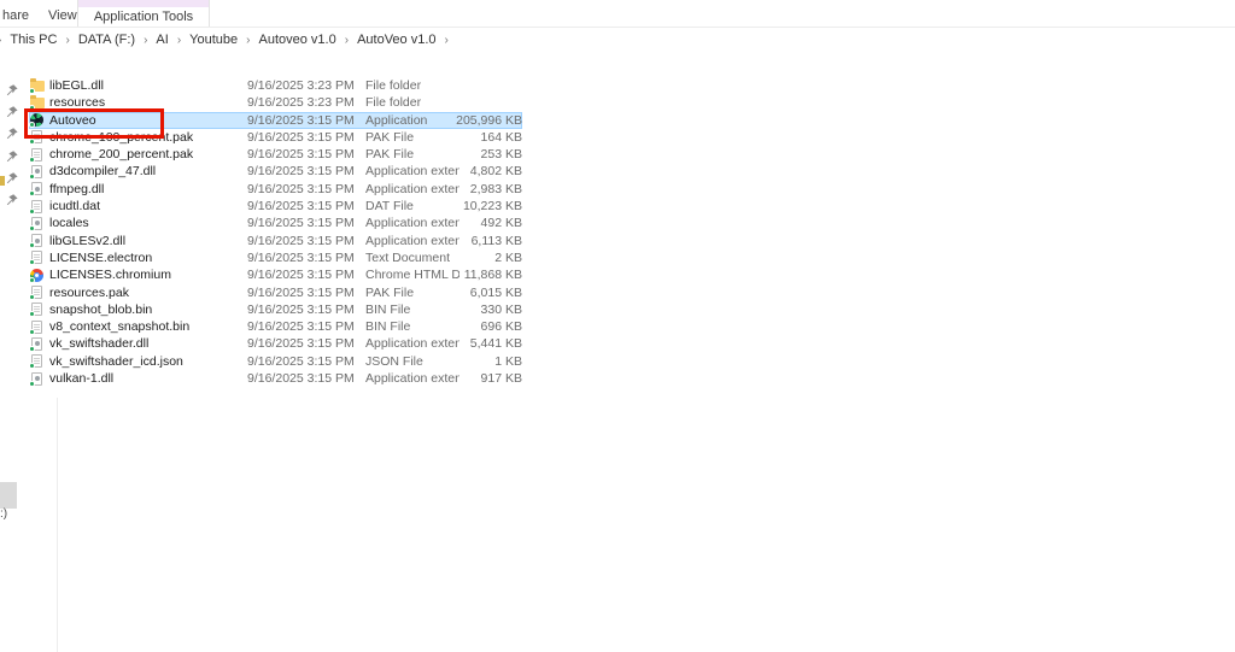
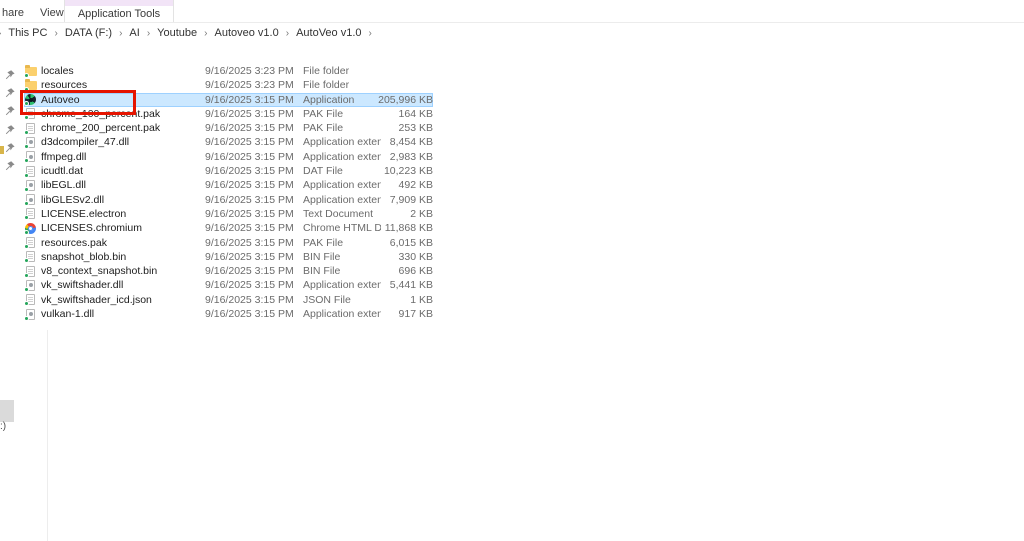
  hare
  View
  Application Tools
  This PC
  ›
  DATA (F:)
  ›
  AI
  ›
  Youtube
  ›
  Autoveo v1.0
  ›
  AutoVeo v1.0
  ›
- libEGL.dll
+ locales
  9/16/2025 3:23 PM
  File folder
  resources
  9/16/2025 3:23 PM
  File folder
  Autoveo
  9/16/2025 3:15 PM
  Application
  205,996 KB
  chrome_100_percent.pak
  9/16/2025 3:15 PM
  PAK File
  164 KB
  chrome_200_percent.pak
  9/16/2025 3:15 PM
  PAK File
  253 KB
  d3dcompiler_47.dll
  9/16/2025 3:15 PM
  Application exten
- 4,802 KB
+ 8,454 KB
  ffmpeg.dll
  9/16/2025 3:15 PM
  Application exten
  2,983 KB
  icudtl.dat
  9/16/2025 3:15 PM
  DAT File
  10,223 KB
- locales
+ libEGL.dll
  9/16/2025 3:15 PM
  Application exten
  492 KB
  libGLESv2.dll
  9/16/2025 3:15 PM
  Application exten
- 6,113 KB
+ 7,909 KB
  LICENSE.electron
  9/16/2025 3:15 PM
  Text Document
  2 KB
  LICENSES.chromium
  9/16/2025 3:15 PM
  Chrome HTML D
  11,868 KB
  resources.pak
  9/16/2025 3:15 PM
  PAK File
  6,015 KB
  snapshot_blob.bin
  9/16/2025 3:15 PM
  BIN File
  330 KB
  v8_context_snapshot.bin
  9/16/2025 3:15 PM
  BIN File
  696 KB
  vk_swiftshader.dll
  9/16/2025 3:15 PM
  Application exten
  5,441 KB
  vk_swiftshader_icd.json
  9/16/2025 3:15 PM
  JSON File
  1 KB
  vulkan-1.dll
  9/16/2025 3:15 PM
  Application exten
  917 KB
  :)
